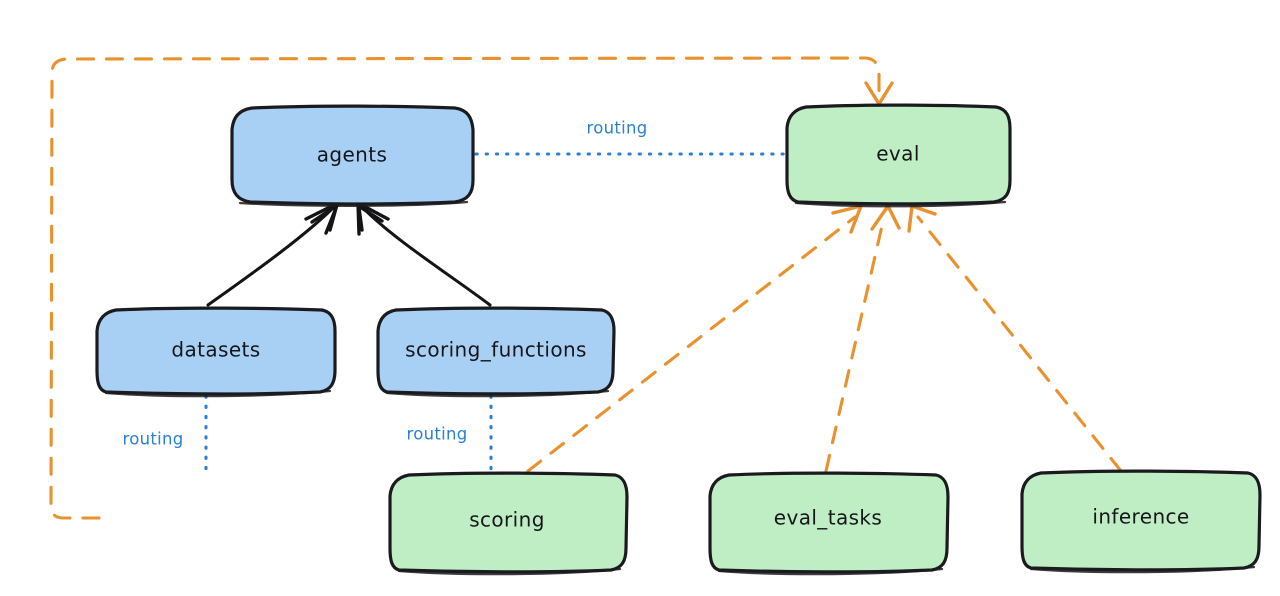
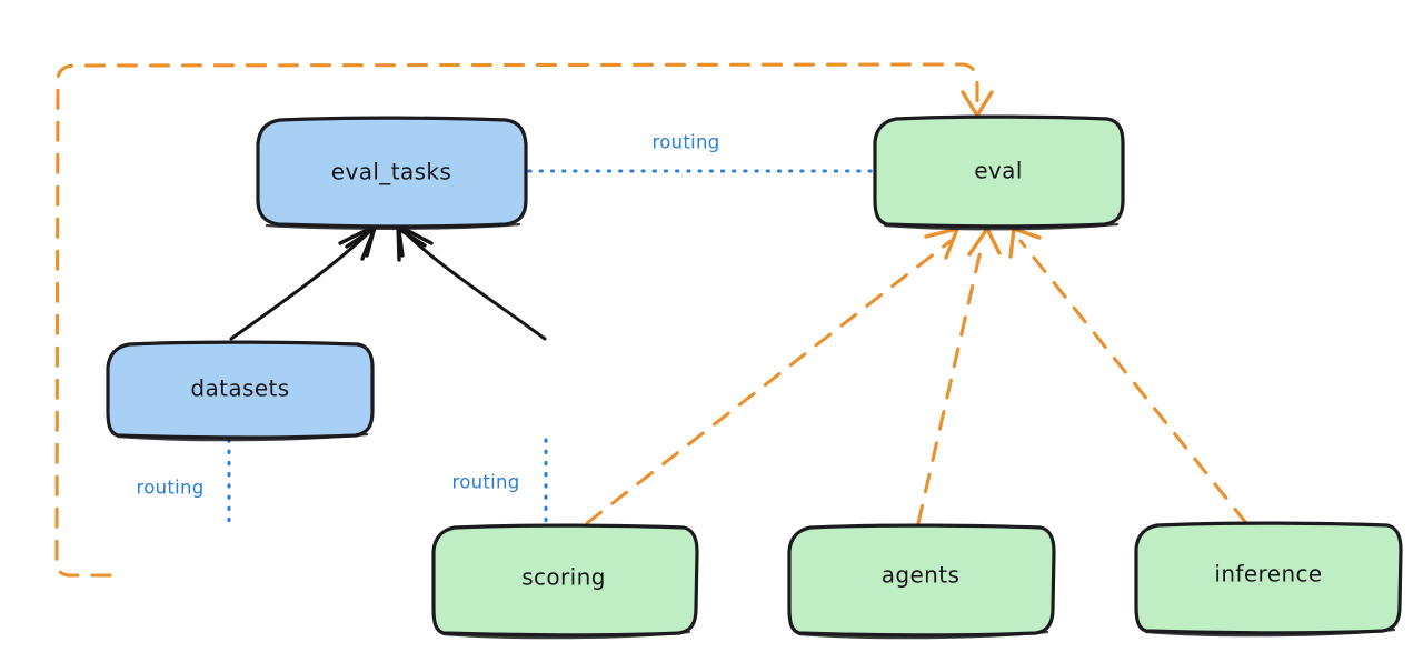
- agents
+ eval_tasks
  eval
  datasets
- scoring_functions
  scoring
- eval_tasks
+ agents
  inference
  routing
  routing
  routing
